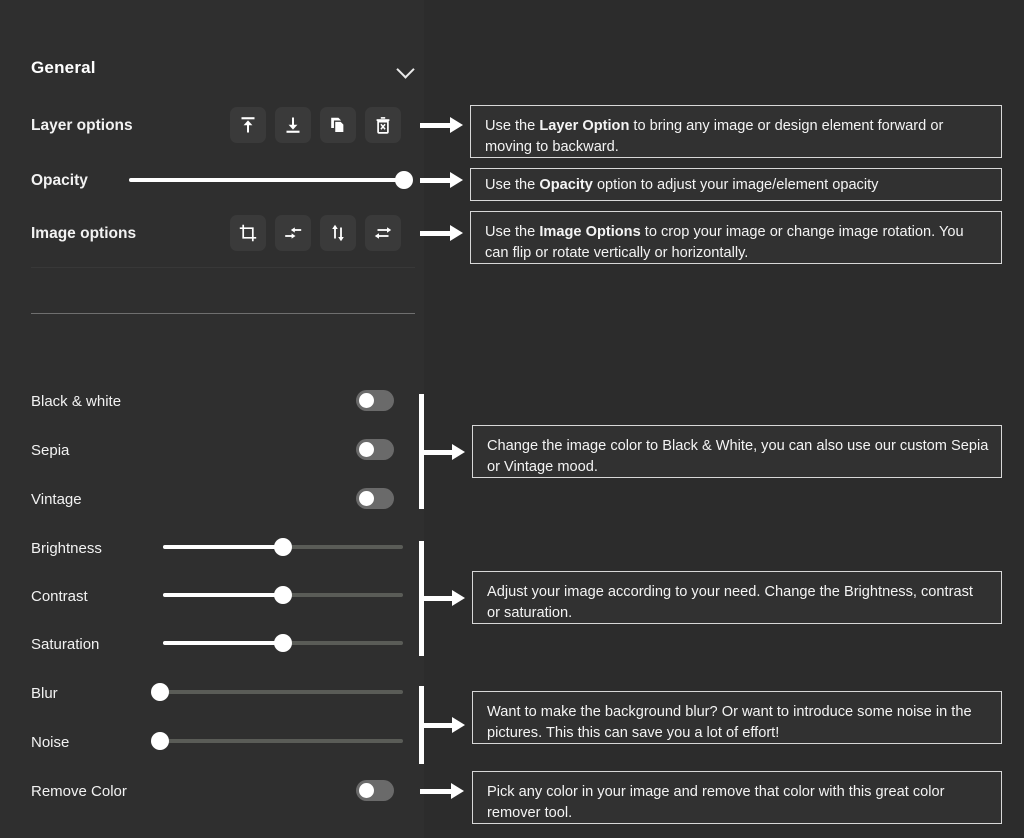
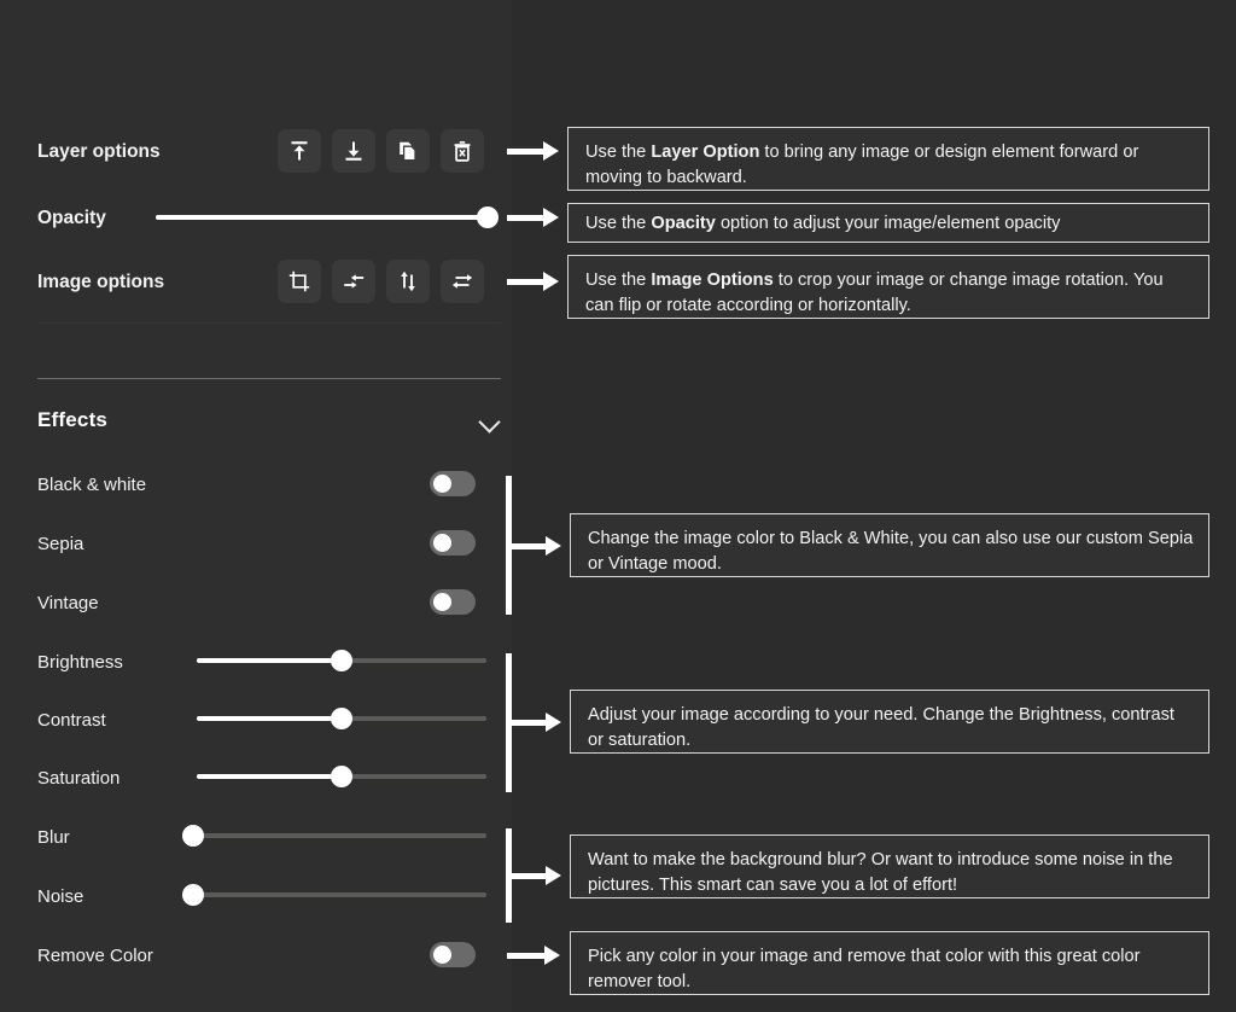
- General
  Layer options
  Opacity
  Image options
+ Effects
  Black & white
  Sepia
  Vintage
  Brightness
  Contrast
  Saturation
  Blur
  Noise
  Remove Color
  Use the Layer Option to bring any image or design element forward or moving to backward.
  Use the Opacity option to adjust your image/element opacity
- Use the Image Options to crop your image or change image rotation. You can flip or rotate vertically or horizontally.
+ Use the Image Options to crop your image or change image rotation. You can flip or rotate according or horizontally.
  Change the image color to Black & White, you can also use our custom Sepia or Vintage mood.
  Adjust your image according to your need. Change the Brightness, contrast or saturation.
- Want to make the background blur? Or want to introduce some noise in the pictures. This this can save you a lot of effort!
+ Want to make the background blur? Or want to introduce some noise in the pictures. This smart can save you a lot of effort!
  Pick any color in your image and remove that color with this great color remover tool.
